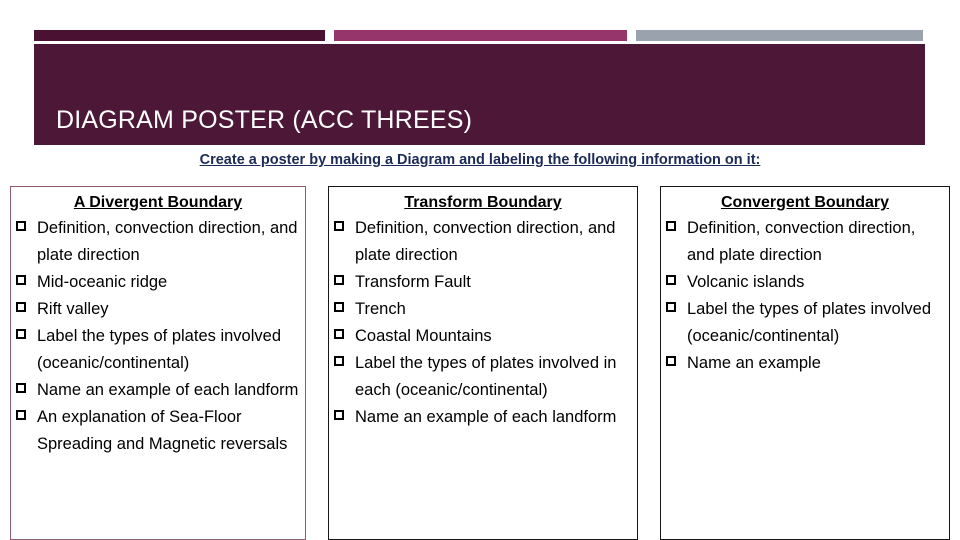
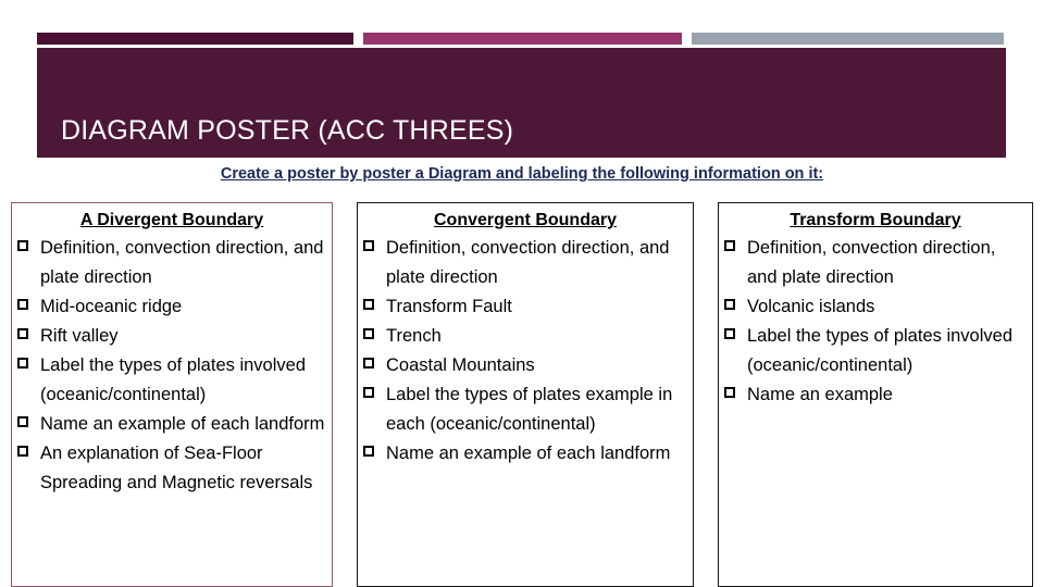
  DIAGRAM POSTER (ACC THREES)
- Create a poster by making a Diagram and labeling the following information on it:
+ Create a poster by poster a Diagram and labeling the following information on it:
  A Divergent Boundary
  Definition, convection direction, and plate direction
  Mid-oceanic ridge
  Rift valley
  Label the types of plates involved (oceanic/continental)
  Name an example of each landform
  An explanation of Sea-Floor Spreading and Magnetic reversals
- Transform Boundary
+ Convergent Boundary
  Definition, convection direction, and plate direction
  Transform Fault
  Trench
  Coastal Mountains
- Label the types of plates involved in each (oceanic/continental)
+ Label the types of plates example in each (oceanic/continental)
  Name an example of each landform
- Convergent Boundary
+ Transform Boundary
  Definition, convection direction, and plate direction
  Volcanic islands
  Label the types of plates involved (oceanic/continental)
  Name an example
